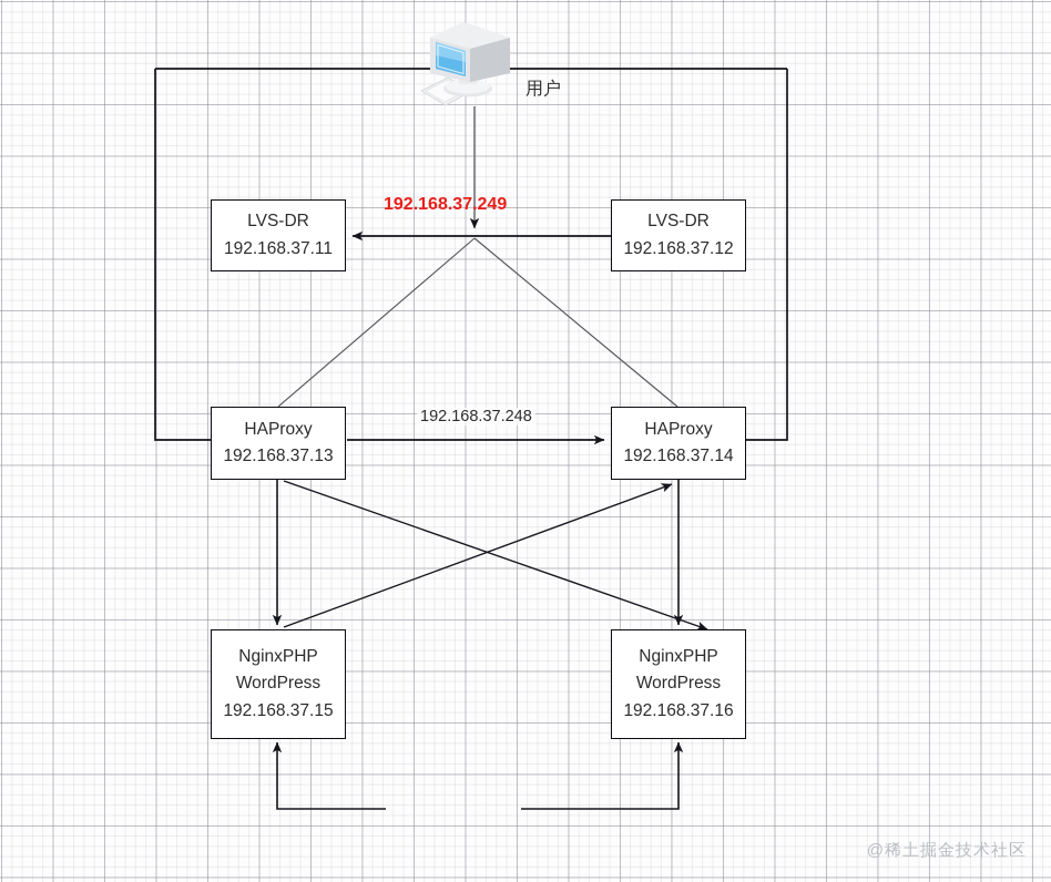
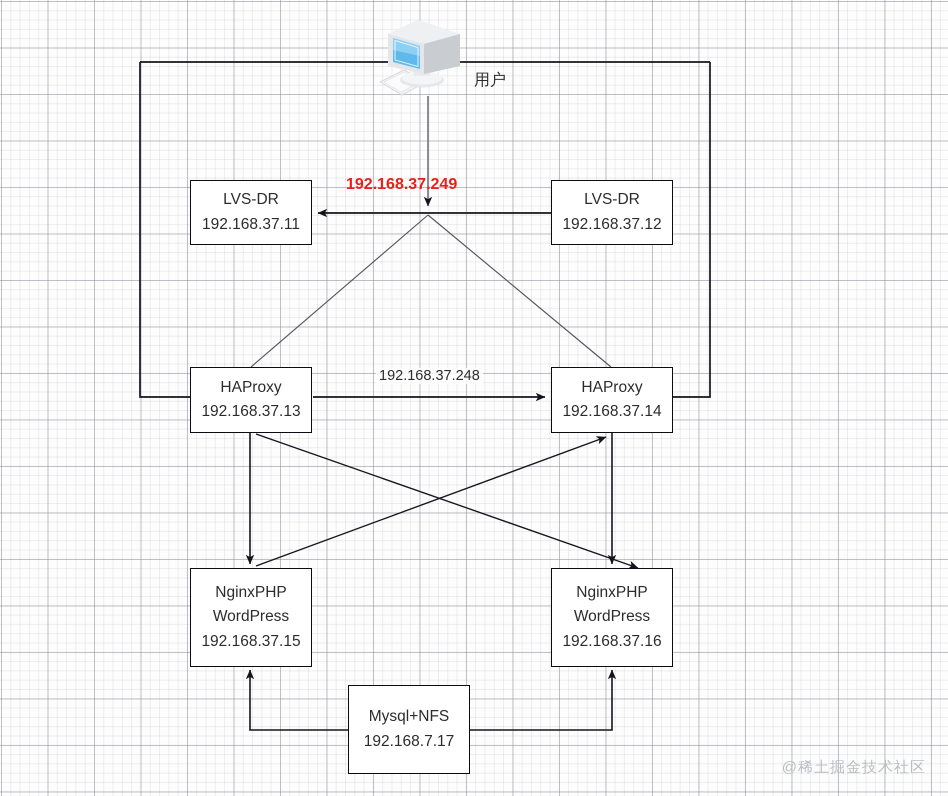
  用户
  192.168.37.249
  192.168.37.248
  LVS-DR
  192.168.37.11
  LVS-DR
  192.168.37.12
  HAProxy
  192.168.37.13
  HAProxy
  192.168.37.14
  NginxPHP
  WordPress
  192.168.37.15
  NginxPHP
  WordPress
  192.168.37.16
+ Mysql+NFS
+ 192.168.7.17
  @稀土掘金技术社区
